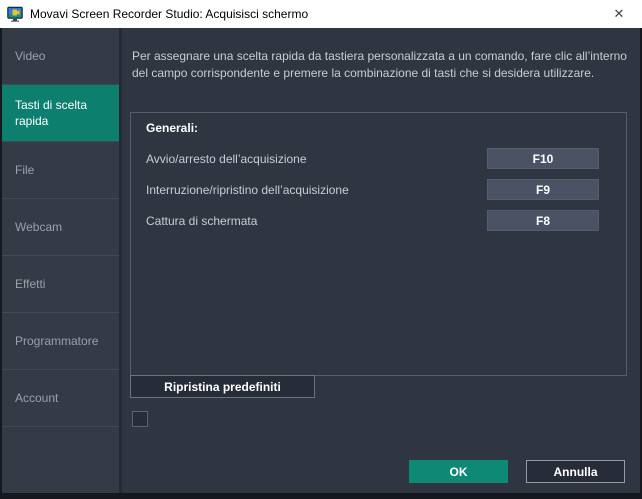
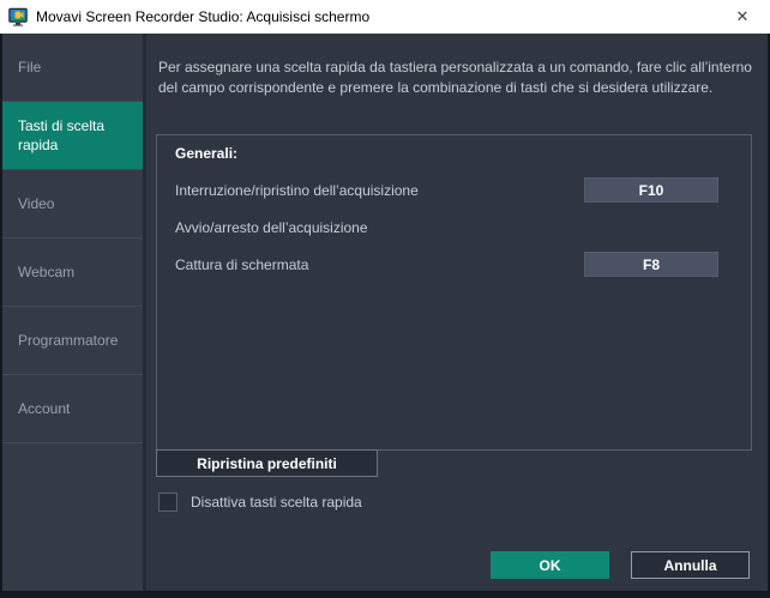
  Movavi Screen Recorder Studio: Acquisisci schermo
  ✕
- Video
+ File
  Tasti di scelta rapida
- File
+ Video
  Webcam
- Effetti
  Programmatore
  Account
  Per assegnare una scelta rapida da tastiera personalizzata a un comando, fare clic all’interno del campo corrispondente e premere la combinazione di tasti che si desidera utilizzare.
  Generali:
- Avvio/arresto dell’acquisizione
+ Interruzione/ripristino dell’acquisizione
  F10
- Interruzione/ripristino dell’acquisizione
+ Avvio/arresto dell’acquisizione
- F9
  Cattura di schermata
  F8
  Ripristina predefiniti
+ Disattiva tasti scelta rapida
  OK
  Annulla
